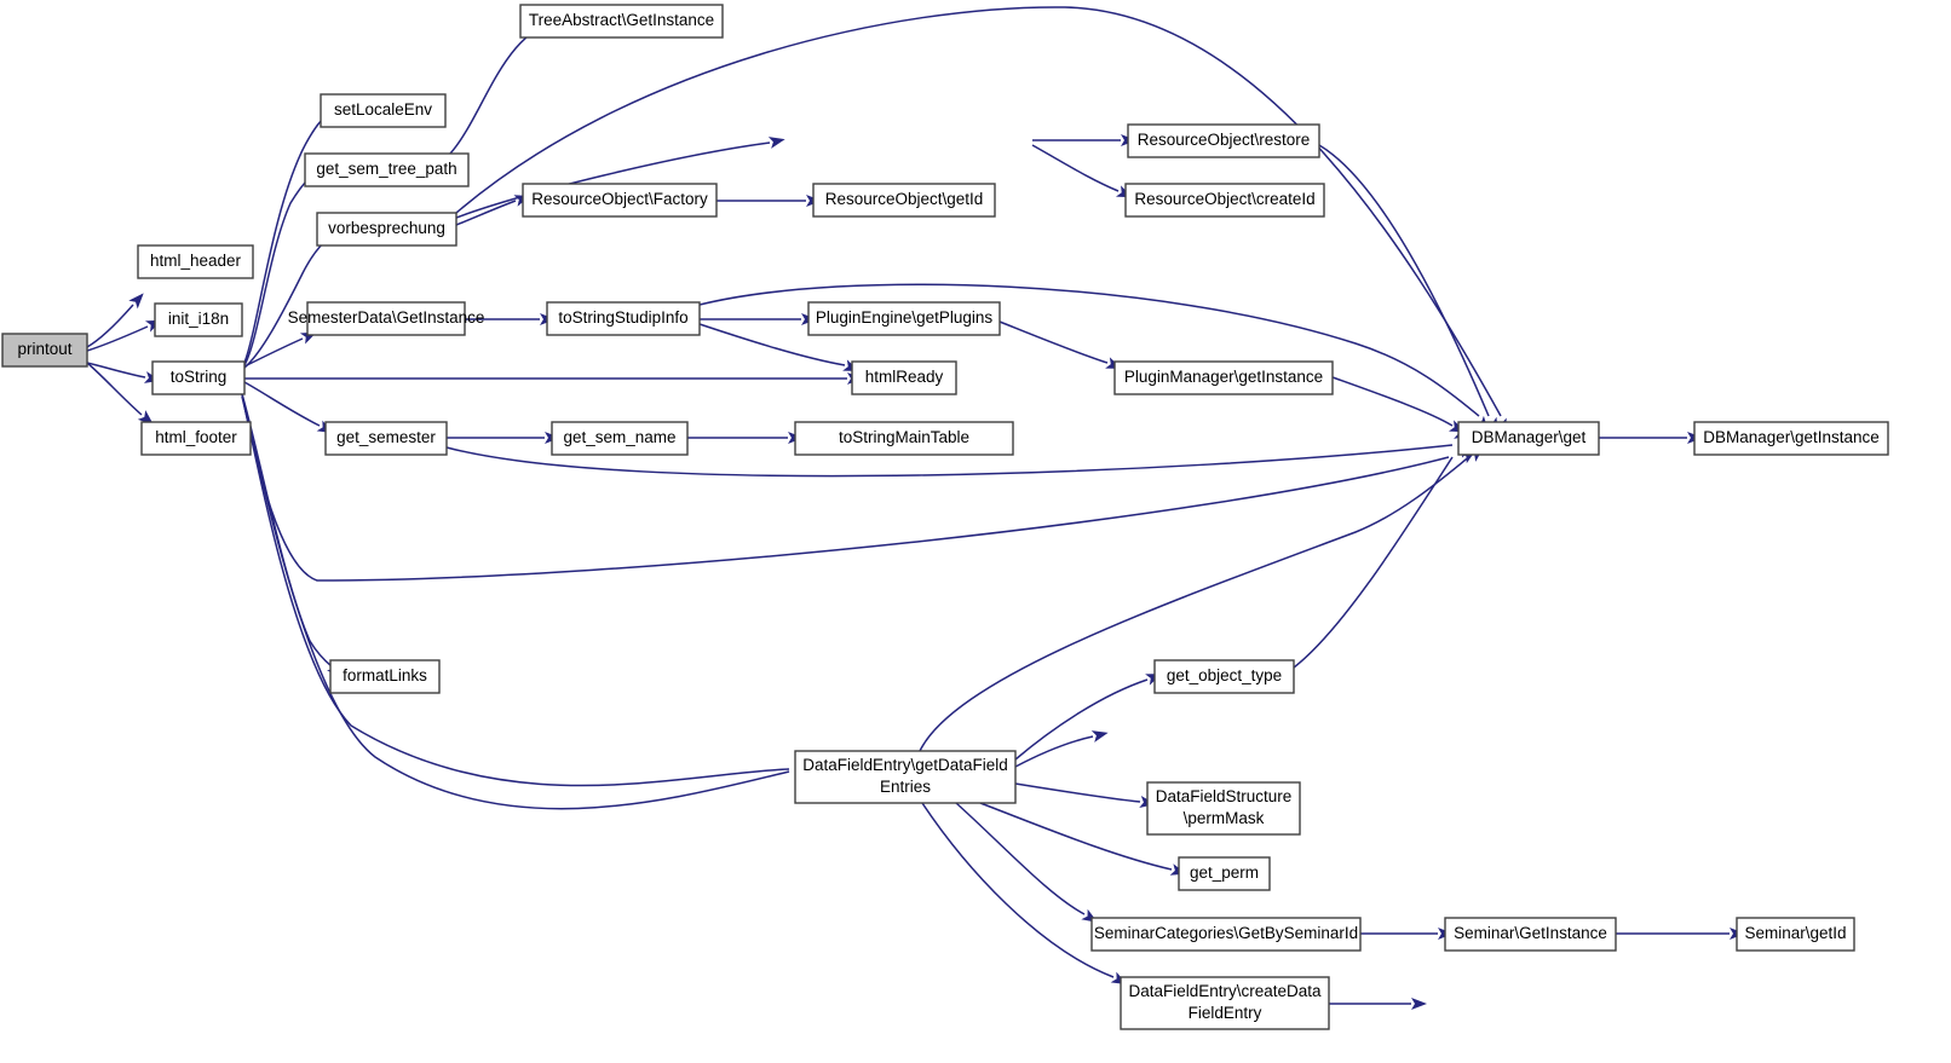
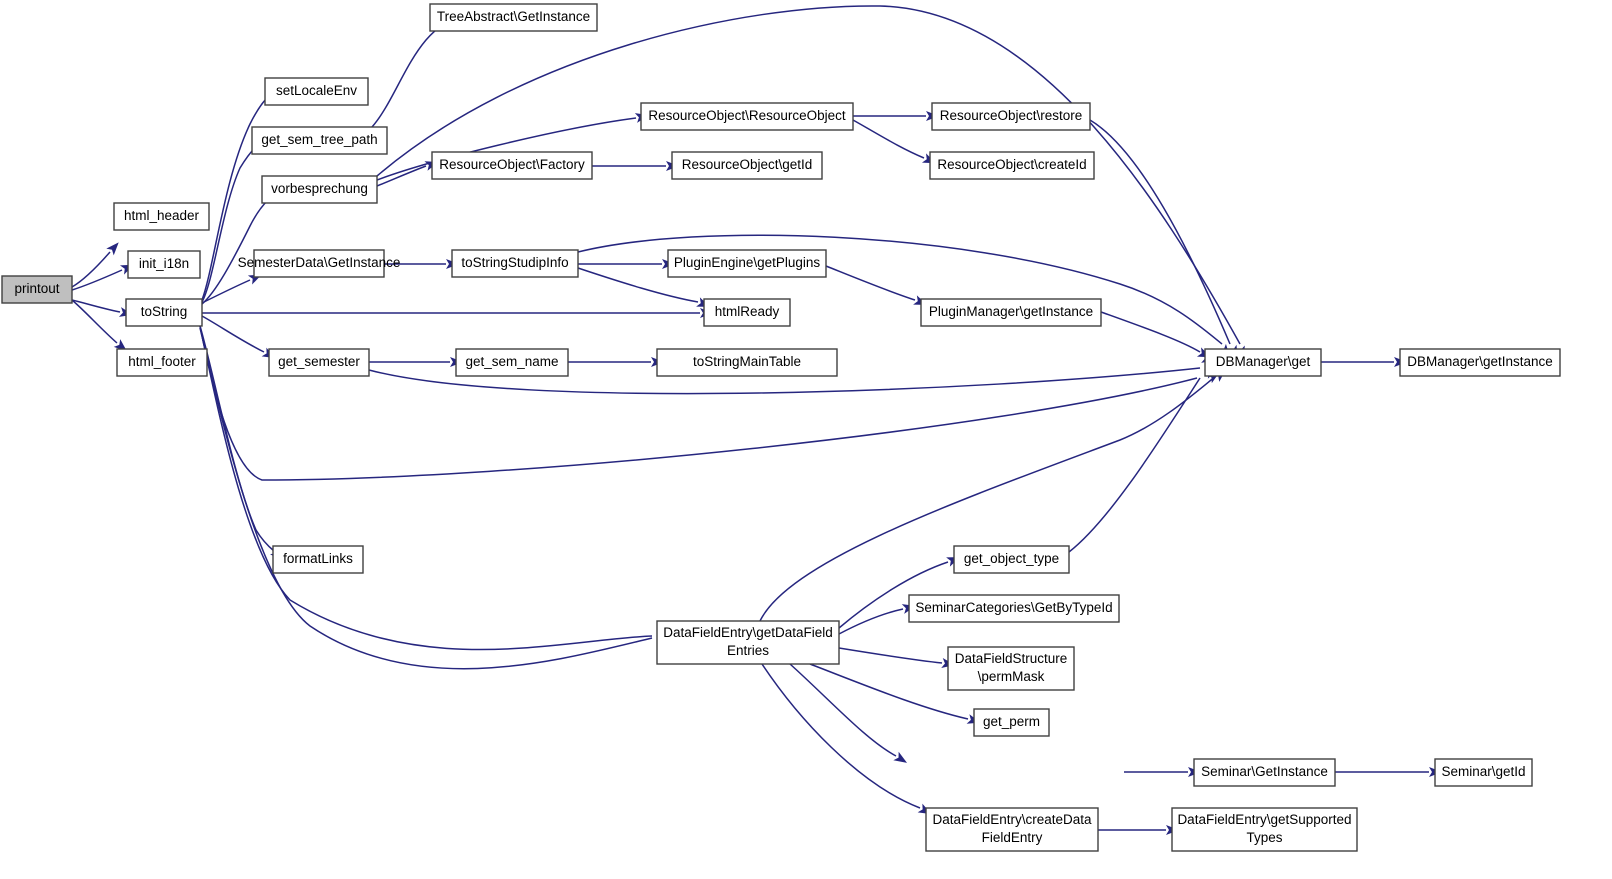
  printout
  html_header
  init_i18n
  toString
  html_footer
  setLocaleEnv
  get_sem_tree_path
  vorbesprechung
  SemesterData\GetInstance
  get_semester
  formatLinks
  TreeAbstract\GetInstance
  ResourceObject\Factory
  toStringStudipInfo
  get_sem_name
+ ResourceObject\ResourceObject
  ResourceObject\getId
  PluginEngine\getPlugins
  htmlReady
  toStringMainTable
  ResourceObject\restore
  ResourceObject\createId
  PluginManager\getInstance
  DBManager\get
  DBManager\getInstance
  DataFieldEntry\getDataField
  Entries
  get_object_type
+ SeminarCategories\GetByTypeId
  DataFieldStructure
  \permMask
  get_perm
- SeminarCategories\GetBySeminarId
  DataFieldEntry\createData
  FieldEntry
  Seminar\GetInstance
  Seminar\getId
+ DataFieldEntry\getSupported
+ Types
